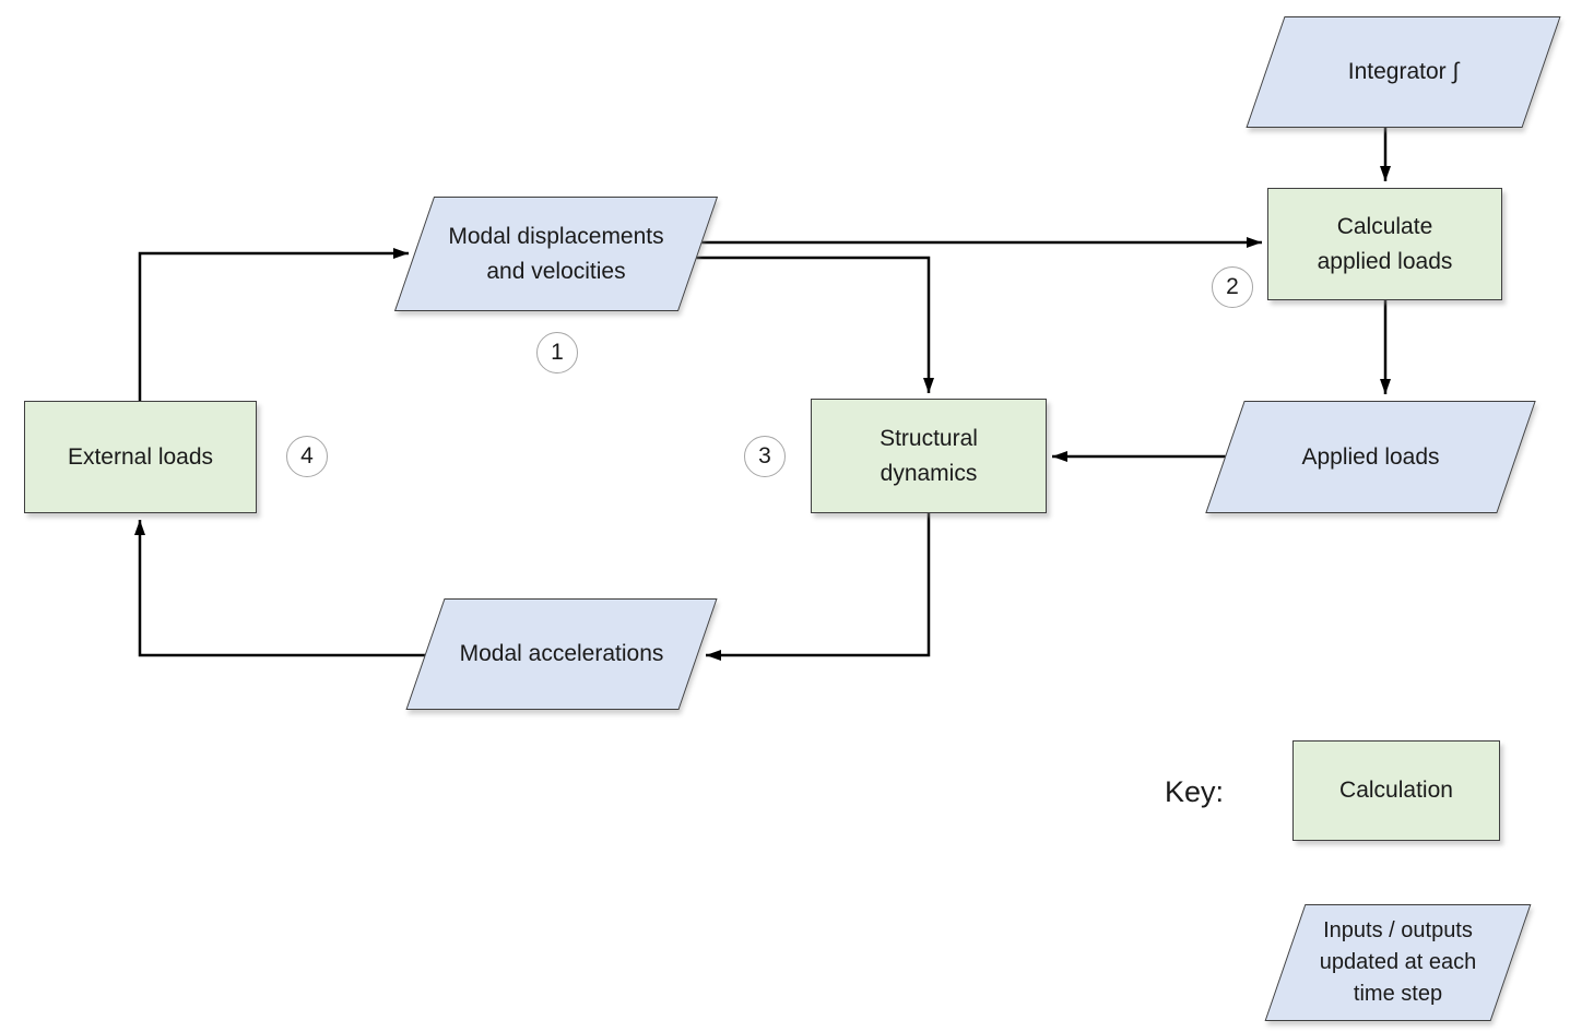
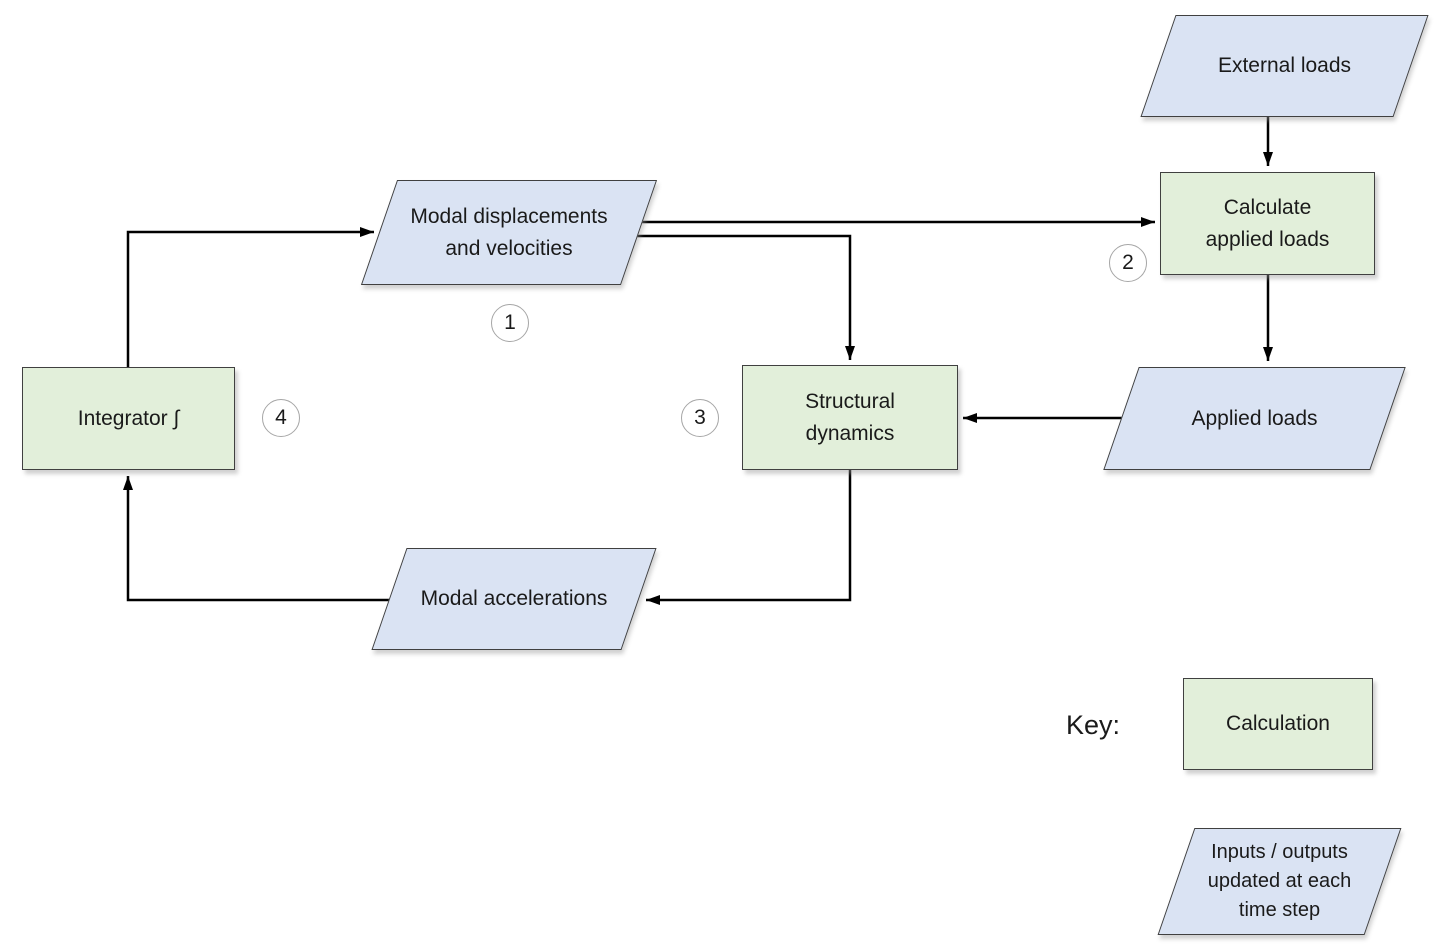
- Integrator ∫
+ External loads
  Calculate
  applied loads
  Applied loads
  Structural
  dynamics
- External loads
+ Integrator ∫
  Modal displacements
  and velocities
  Modal accelerations
  1
  2
  3
  4
  Key:
  Calculation
  Inputs / outputs
  updated at each
  time step
